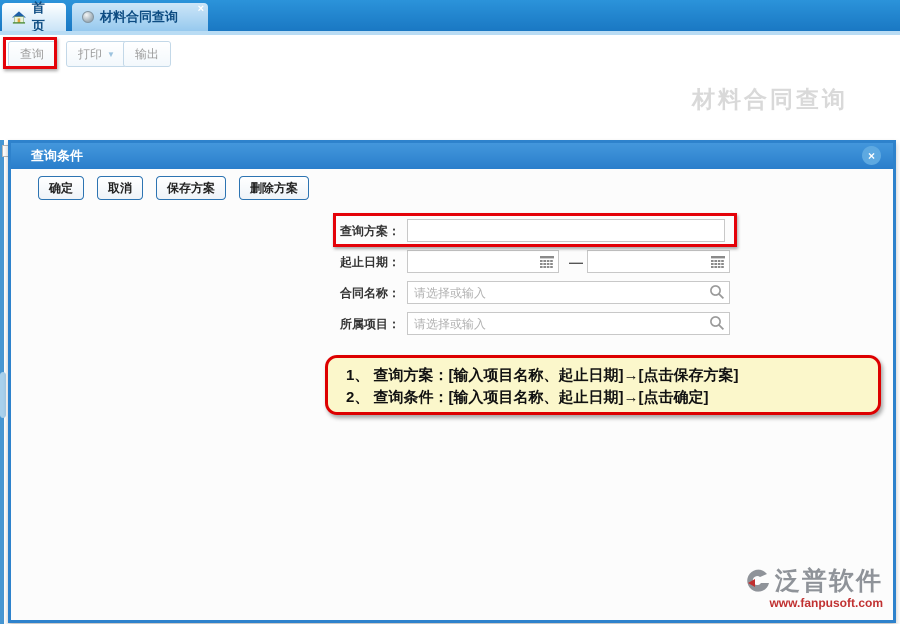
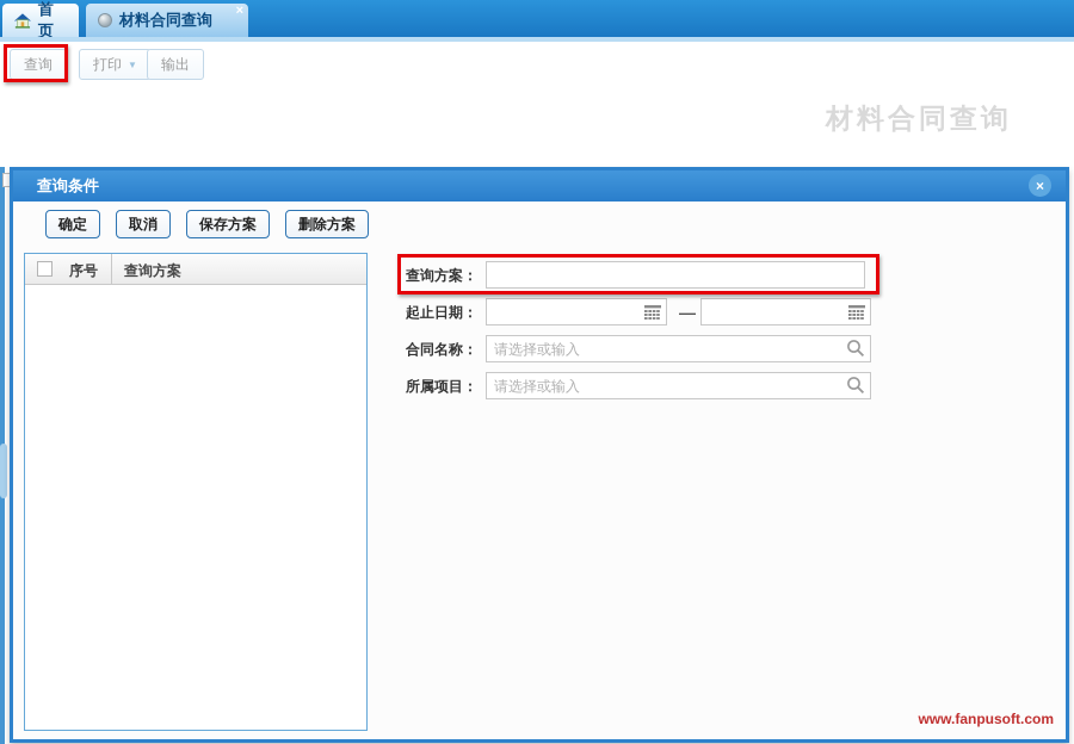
  首页
  材料合同查询
  ×
  查询
  打印
  ▼
  输出
  材料合同查询
  查询条件
  ×
  确定
  取消
  保存方案
  删除方案
+ 序号
+ 查询方案
  查询方案：
  起止日期：
  —
  合同名称：
  请选择或输入
  所属项目：
  请选择或输入
- 1、 查询方案：[输入项目名称、起止日期]→[点击保存方案]
- 2、 查询条件：[输入项目名称、起止日期]→[点击确定]
- 泛普软件
  www.fanpusoft.com
